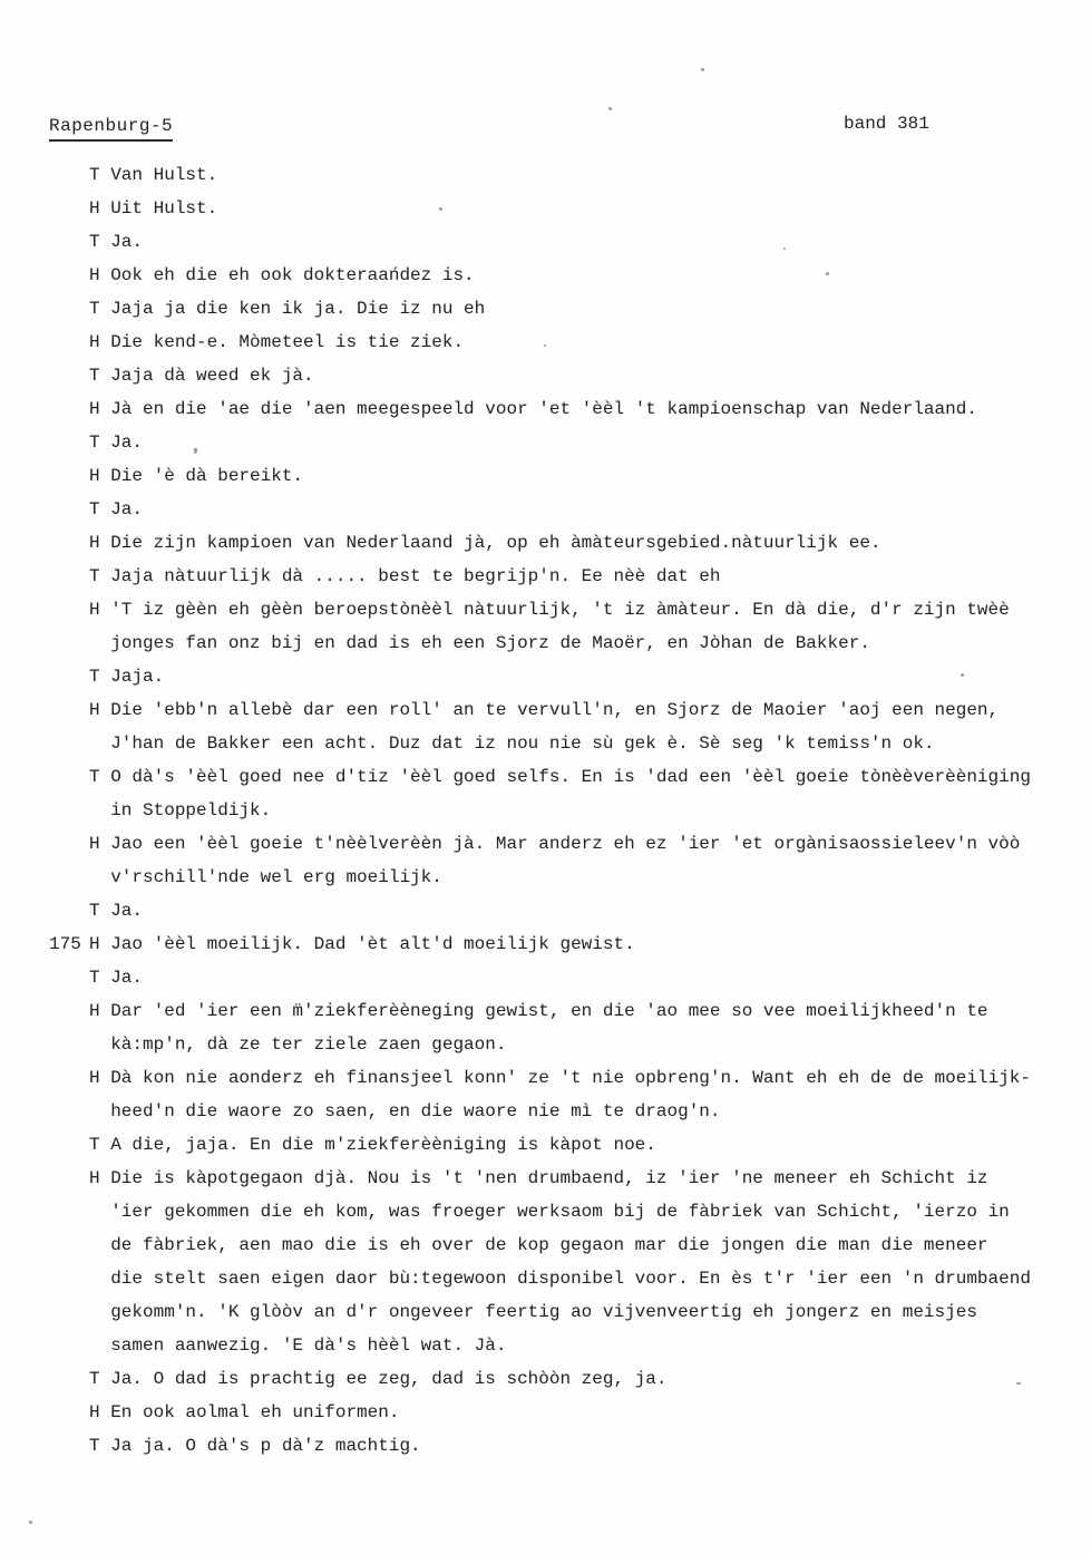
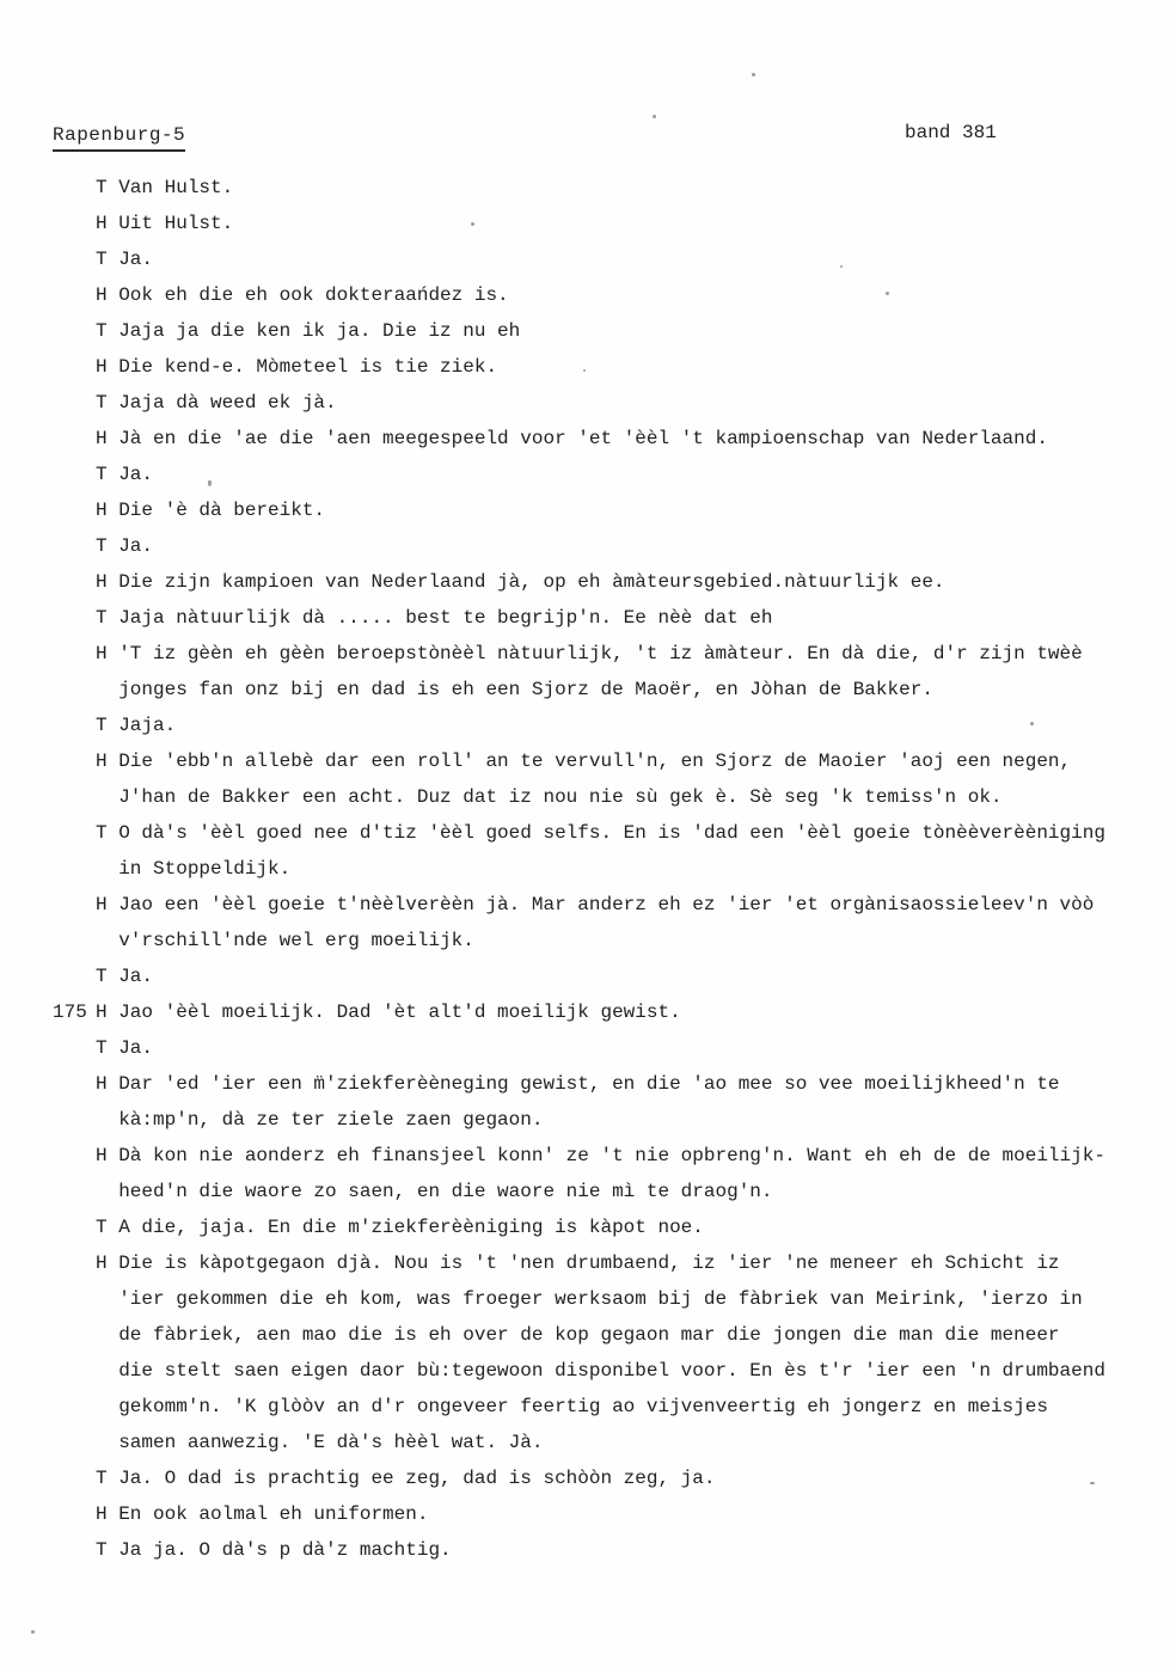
  Rapenburg-5
  band 381
  T Van Hulst.
  H Uit Hulst.
  T Ja.
  H Ook eh die eh ook dokteraańdez is.
  T Jaja ja die ken ik ja. Die iz nu eh
  H Die kend-e. Mòmeteel is tie ziek.
  T Jaja dà weed ek jà.
  H Jà en die 'ae die 'aen meegespeeld voor 'et 'èèl 't kampioenschap van Nederlaand.
  T Ja.
  H Die 'è dà bereikt.
  T Ja.
  H Die zijn kampioen van Nederlaand jà, op eh àmàteursgebied.nàtuurlijk ee.
  T Jaja nàtuurlijk dà ..... best te begrijp'n. Ee nèè dat eh
  H 'T iz gèèn eh gèèn beroepstònèèl nàtuurlijk, 't iz àmàteur. En dà die, d'r zijn twèè
  jonges fan onz bij en dad is eh een Sjorz de Maoër, en Jòhan de Bakker.
  T Jaja.
  H Die 'ebb'n allebè dar een roll' an te vervull'n, en Sjorz de Maoier 'aoj een negen,
  J'han de Bakker een acht. Duz dat iz nou nie sù gek è. Sè seg 'k temiss'n ok.
  T O dà's 'èèl goed nee d'tiz 'èèl goed selfs. En is 'dad een 'èèl goeie tònèèverèèniging
  in Stoppeldijk.
  H Jao een 'èèl goeie t'nèèlverèèn jà. Mar anderz eh ez 'ier 'et orgànisaossieleev'n vòò
  v'rschill'nde wel erg moeilijk.
  T Ja.
  175
  H Jao 'èèl moeilijk. Dad 'èt alt'd moeilijk gewist.
  T Ja.
  H Dar 'ed 'ier een m̈'ziekferèèneging gewist, en die 'ao mee so vee moeilijkheed'n te
  kà:mp'n, dà ze ter ziele zaen gegaon.
  H Dà kon nie aonderz eh finansjeel konn' ze 't nie opbreng'n. Want eh eh de de moeilijk-
  heed'n die waore zo saen, en die waore nie mì te draog'n.
  T A die, jaja. En die m'ziekferèèniging is kàpot noe.
  H Die is kàpotgegaon djà. Nou is 't 'nen drumbaend, iz 'ier 'ne meneer eh Schicht iz
- 'ier gekommen die eh kom, was froeger werksaom bij de fàbriek van Schicht, 'ierzo in
+ 'ier gekommen die eh kom, was froeger werksaom bij de fàbriek van Meirink, 'ierzo in
  de fàbriek, aen mao die is eh over de kop gegaon mar die jongen die man die meneer
  die stelt saen eigen daor bù:tegewoon disponibel voor. En ès t'r 'ier een 'n drumbaend
  gekomm'n. 'K glòòv an d'r ongeveer feertig ao vijvenveertig eh jongerz en meisjes
  samen aanwezig. 'E dà's hèèl wat. Jà.
  T Ja. O dad is prachtig ee zeg, dad is schòòn zeg, ja.
  H En ook aolmal eh uniformen.
  T Ja ja. O dà's p dà'z machtig.
